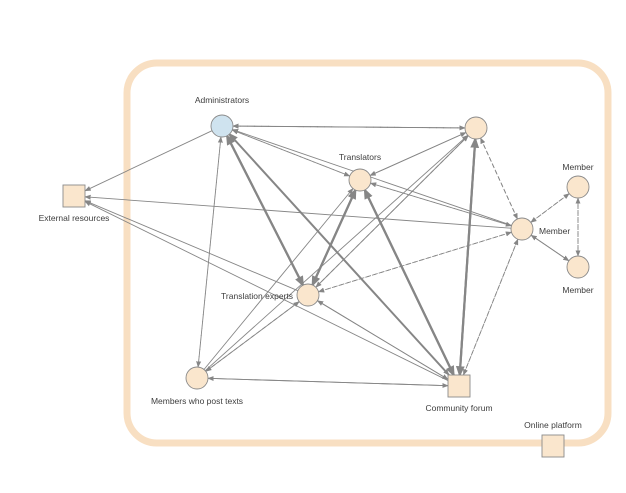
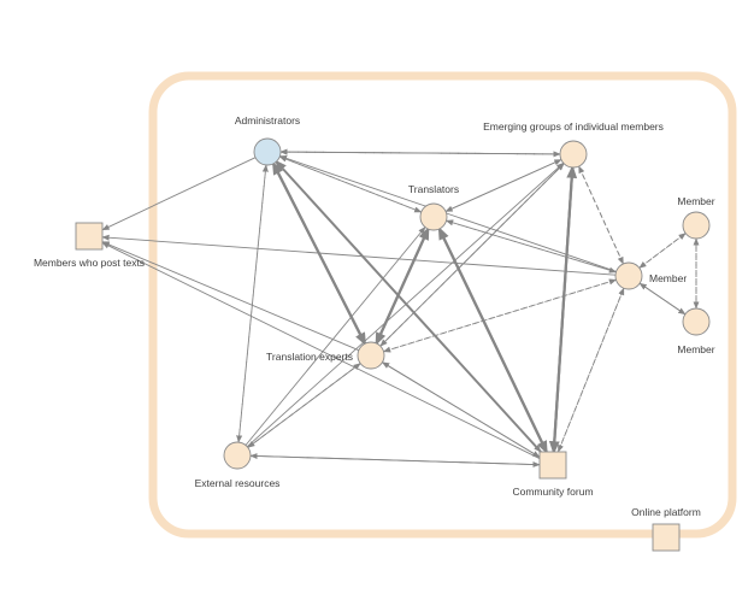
  Administrators
+ Emerging groups of individual members
  Translators
- External resources
+ Members who post texts
  Member
  Member
  Member
  Translation experts
- Members who post texts
+ External resources
  Community forum
  Online platform
